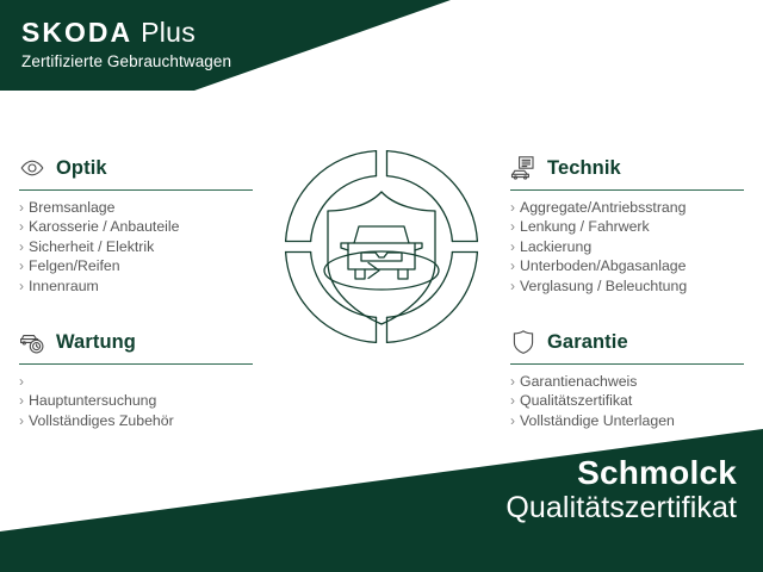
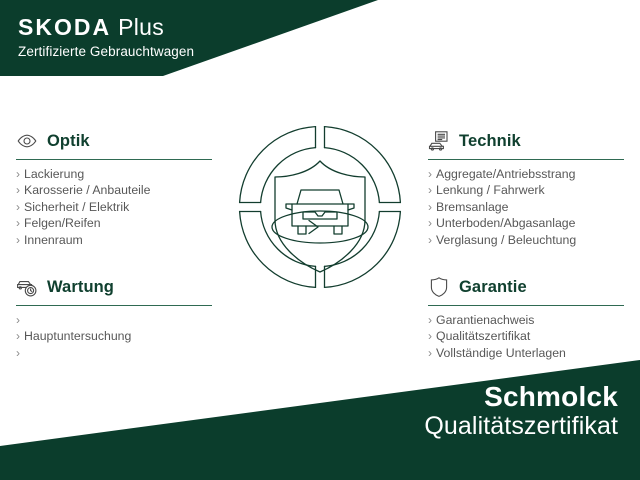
  SKODA
  Plus
  Zertifizierte Gebrauchtwagen
  Optik
  ›
- Bremsanlage
+ Lackierung
  ›
  Karosserie / Anbauteile
  ›
  Sicherheit / Elektrik
  ›
  Felgen/Reifen
  ›
  Innenraum
  Wartung
  ›
  ›
  Hauptuntersuchung
  ›
- Vollständiges Zubehör
  Technik
  ›
  Aggregate/Antriebsstrang
  ›
  Lenkung / Fahrwerk
  ›
- Lackierung
+ Bremsanlage
  ›
  Unterboden/Abgasanlage
  ›
  Verglasung / Beleuchtung
  Garantie
  ›
  Garantienachweis
  ›
  Qualitätszertifikat
  ›
  Vollständige Unterlagen
  Schmolck
  Qualitätszertifikat
